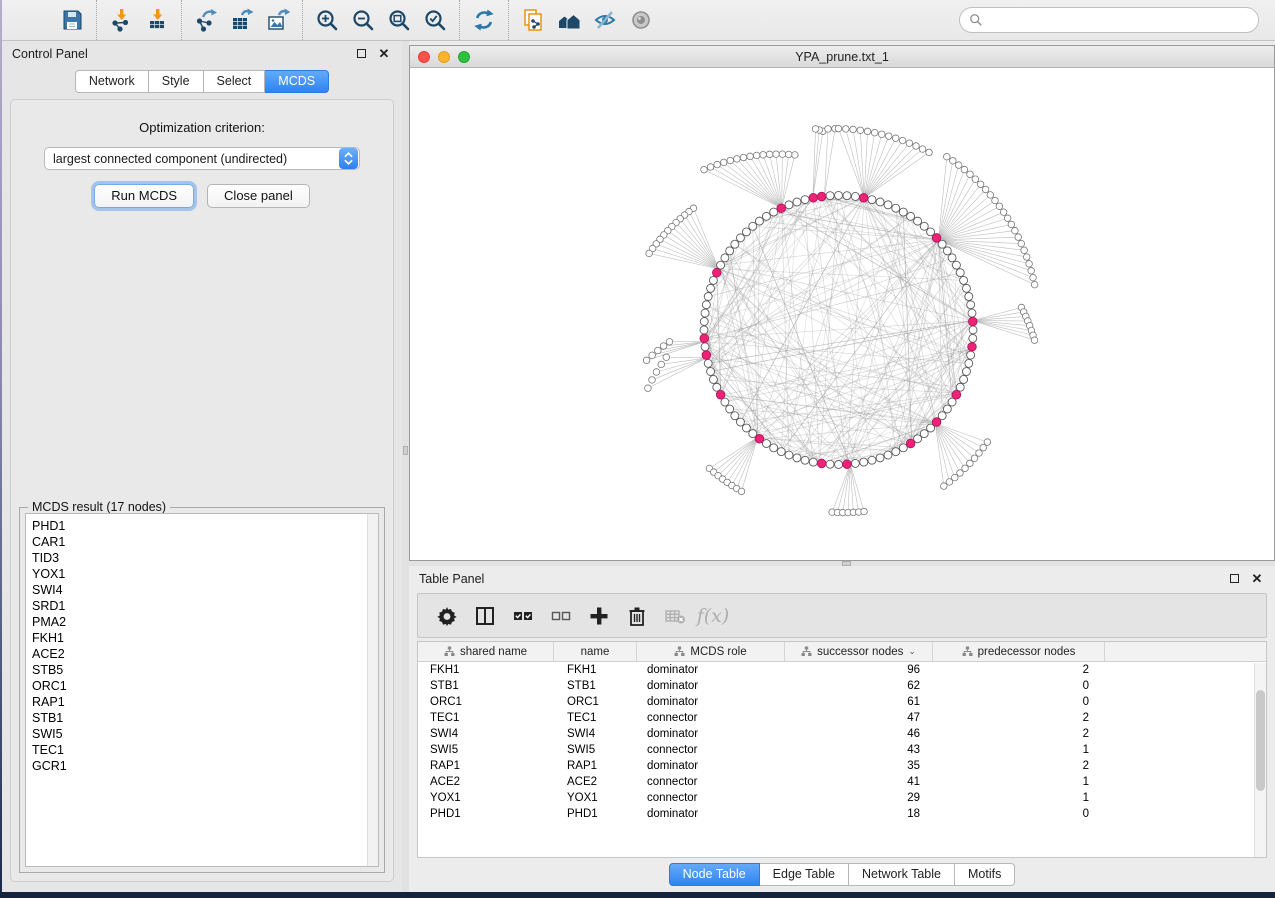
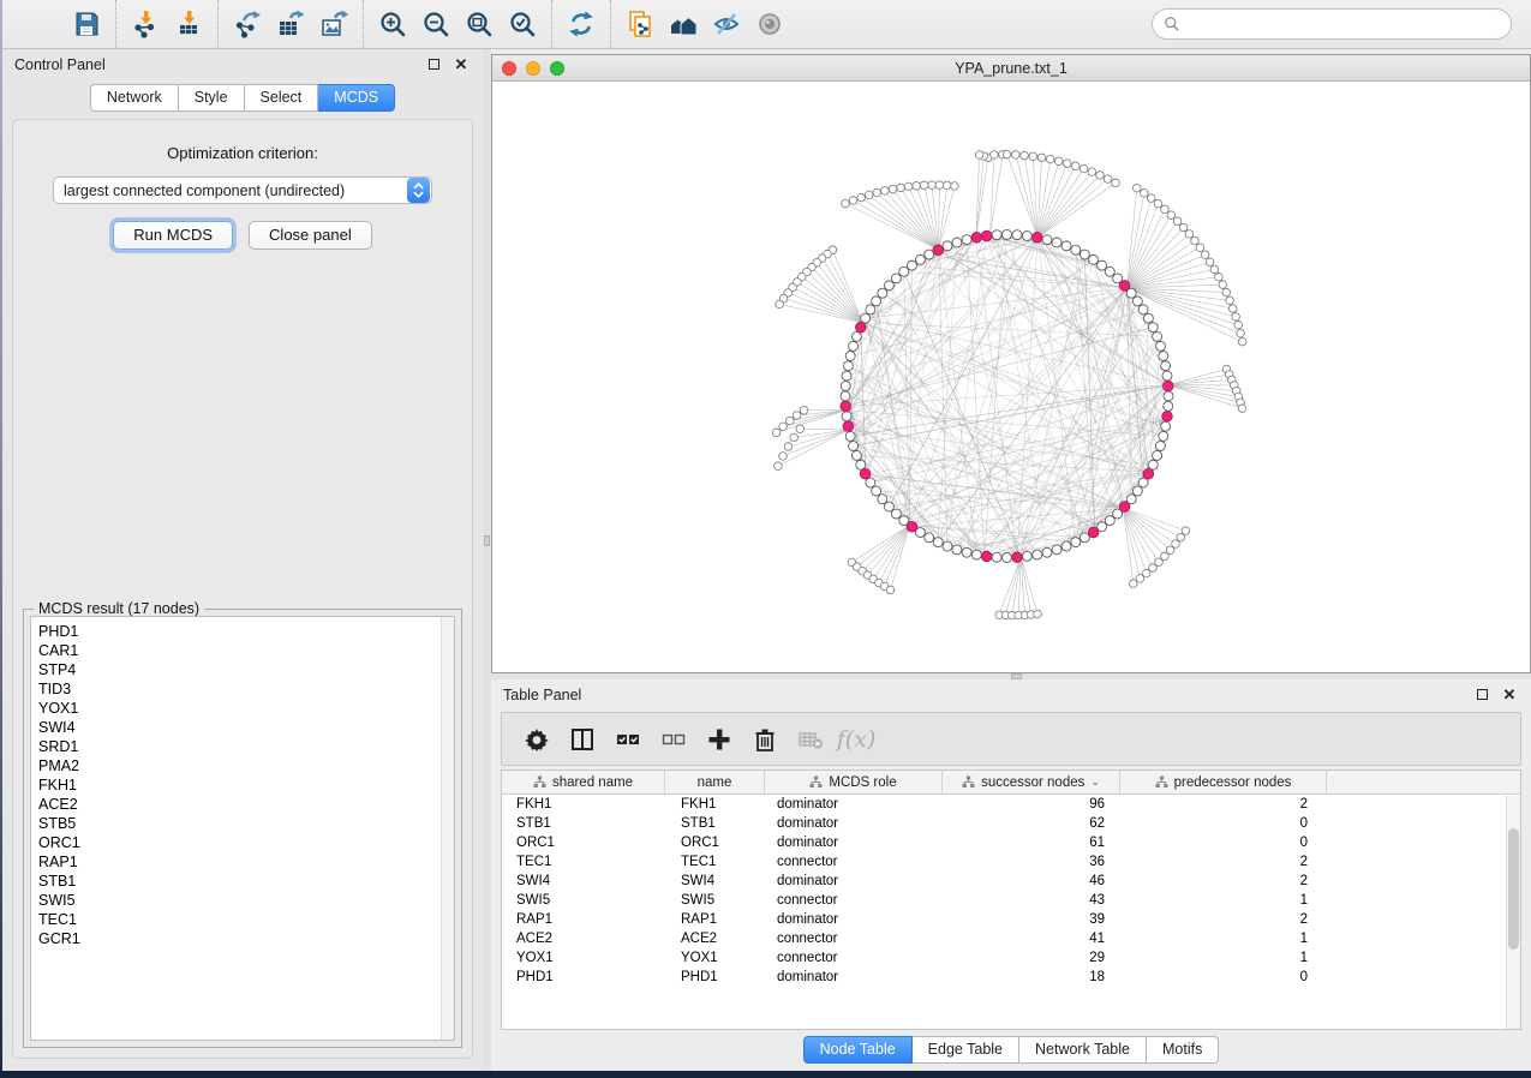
  Control Panel
  ✕
  Network
  Style
  Select
  MCDS
  Optimization criterion:
  largest connected component (undirected)
  Run MCDS
  Close panel
  MCDS result (17 nodes)
  PHD1
  CAR1
+ STP4
  TID3
  YOX1
  SWI4
  SRD1
  PMA2
  FKH1
  ACE2
  STB5
  ORC1
  RAP1
  STB1
  SWI5
  TEC1
  GCR1
  YPA_prune.txt_1
  Table Panel
  ✕
  f(x)
  shared name
  name
  MCDS role
  successor nodes
  ⌄
  predecessor nodes
  FKH1
  FKH1
  dominator
  96
  2
  STB1
  STB1
  dominator
  62
  0
  ORC1
  ORC1
  dominator
  61
  0
  TEC1
  TEC1
  connector
- 47
+ 36
  2
  SWI4
  SWI4
  dominator
  46
  2
  SWI5
  SWI5
  connector
  43
  1
  RAP1
  RAP1
  dominator
- 35
+ 39
  2
  ACE2
  ACE2
  connector
  41
  1
  YOX1
  YOX1
  connector
  29
  1
  PHD1
  PHD1
  dominator
  18
  0
  Node Table
  Edge Table
  Network Table
  Motifs
